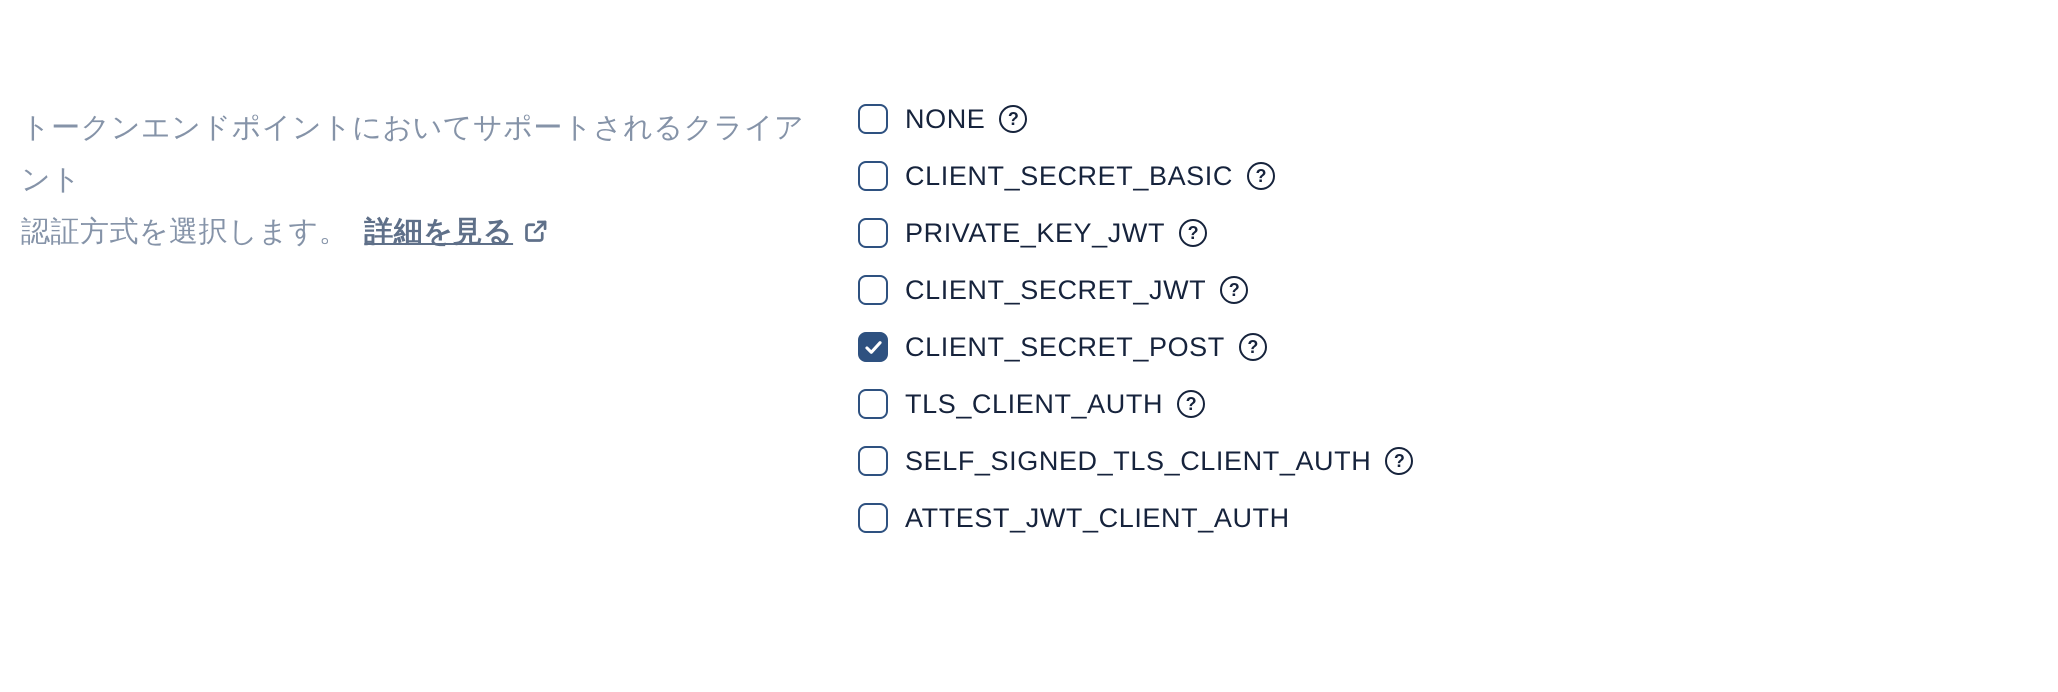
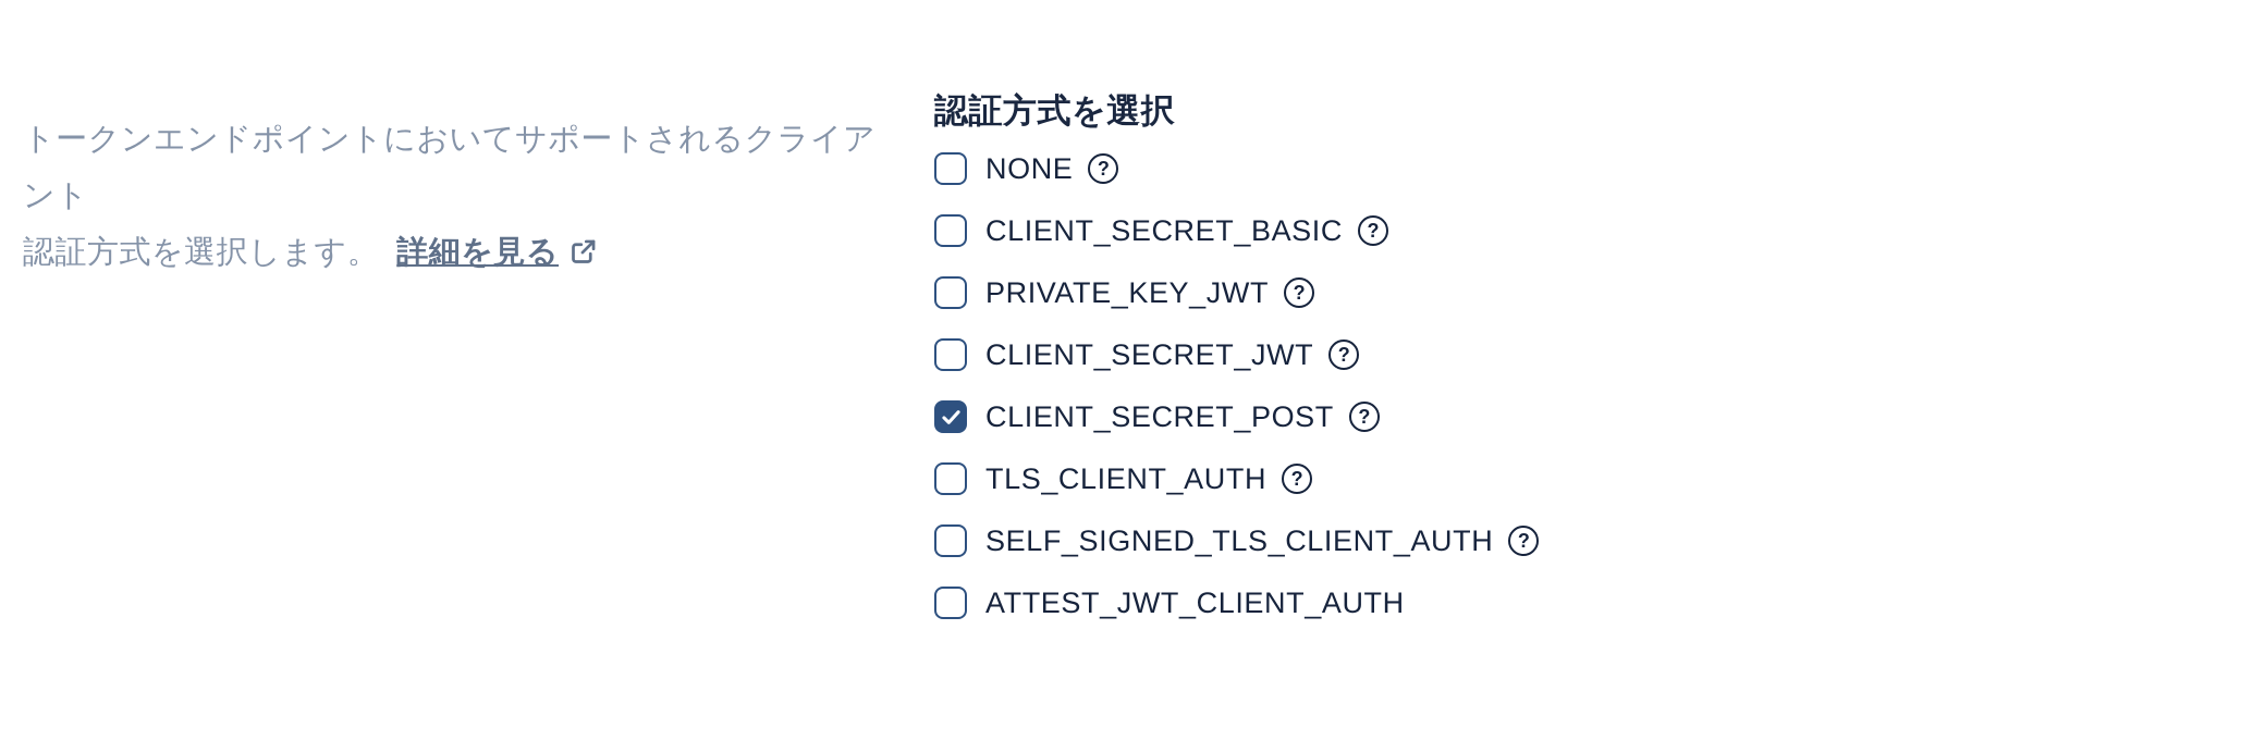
  トークンエンドポイントにおいてサポートされるクライアント
  認証方式を選択します。 詳細を見る
+ 認証方式を選択
  NONE
  ?
  CLIENT_SECRET_BASIC
  ?
  PRIVATE_KEY_JWT
  ?
  CLIENT_SECRET_JWT
  ?
  CLIENT_SECRET_POST
  ?
  TLS_CLIENT_AUTH
  ?
  SELF_SIGNED_TLS_CLIENT_AUTH
  ?
  ATTEST_JWT_CLIENT_AUTH
